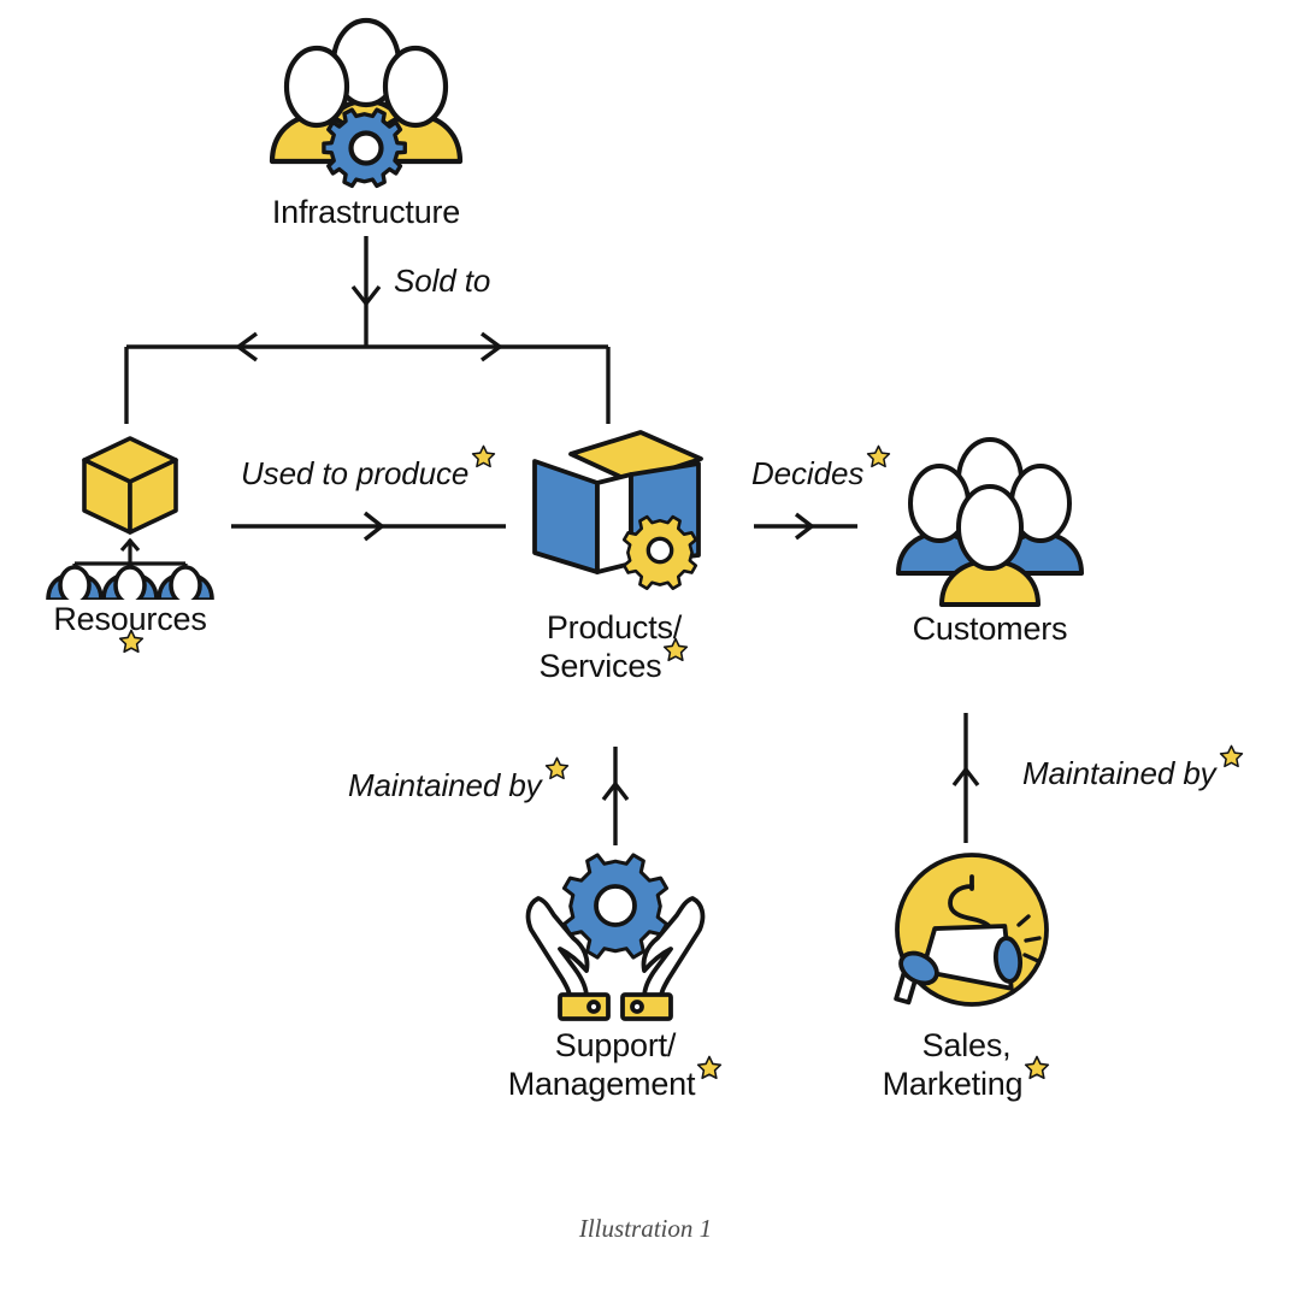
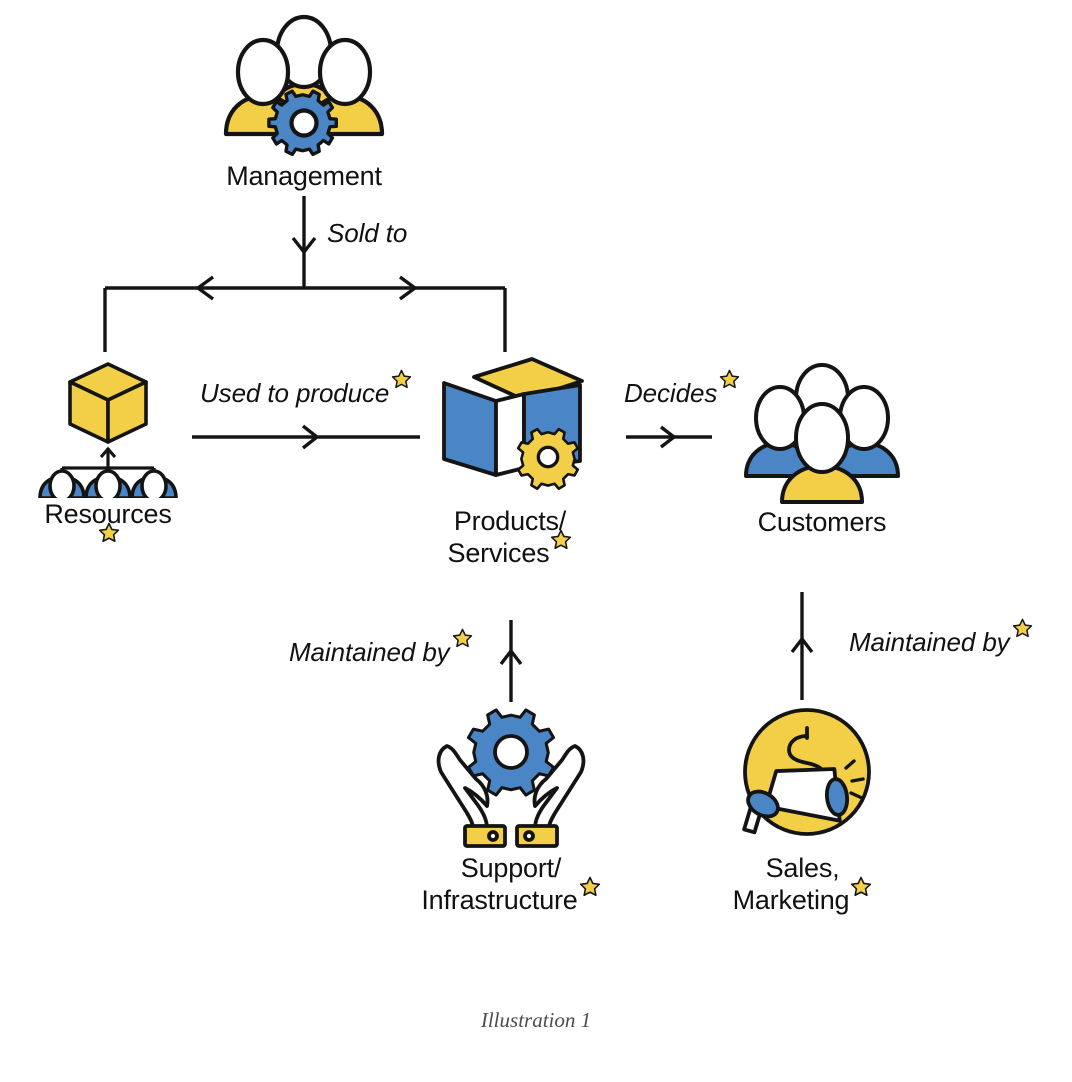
  Sold to
  Used to produce
  Decides
  Maintained by
  Maintained by
- Infrastructure
+ Management
  Resources
  Products/
  Services
  Customers
  Support/
- Management
+ Infrastructure
  Sales,
  Marketing
  Illustration 1
